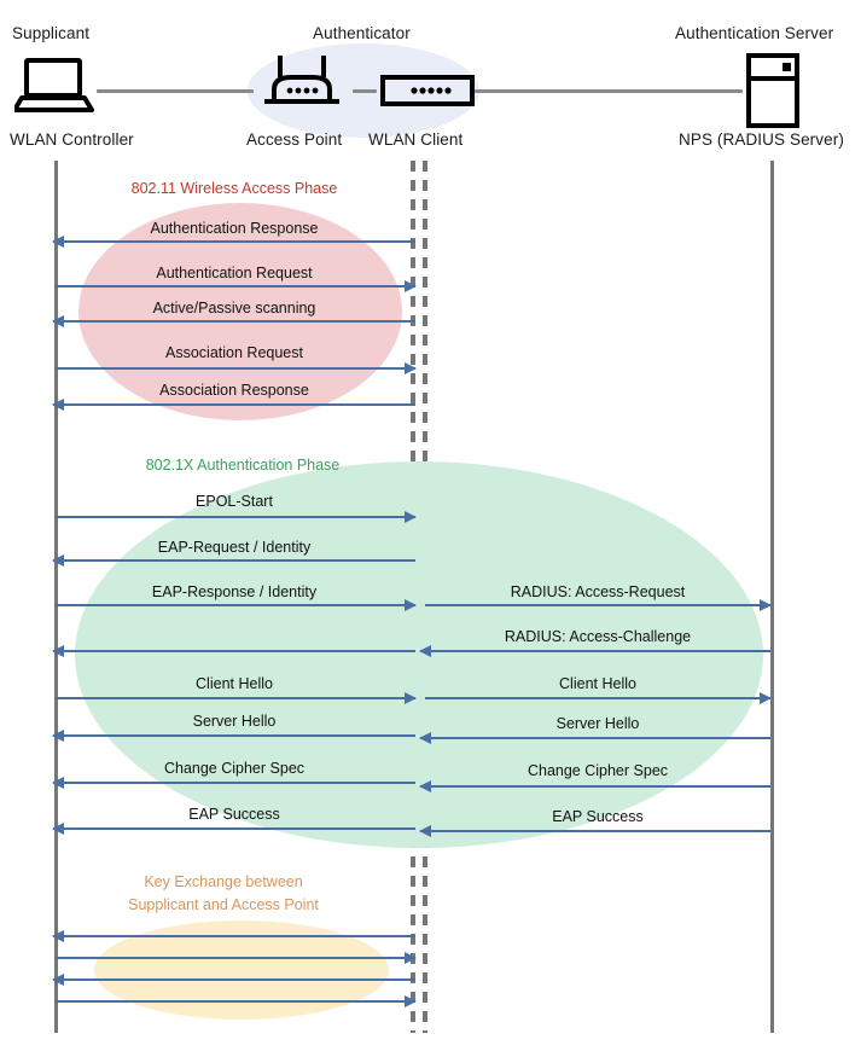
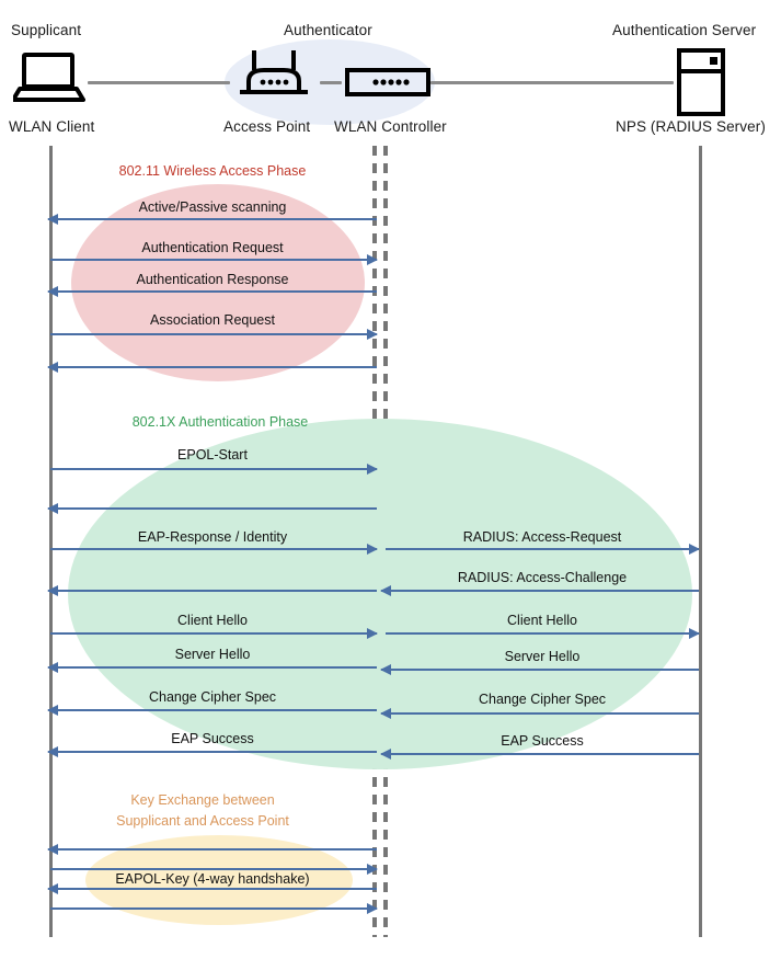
  Supplicant
  Authenticator
  Authentication Server
- WLAN Controller
+ WLAN Client
  Access Point
- WLAN Client
+ WLAN Controller
  NPS (RADIUS Server)
  802.11 Wireless Access Phase
- Authentication Response
+ Active/Passive scanning
  Authentication Request
- Active/Passive scanning
+ Authentication Response
  Association Request
- Association Response
  802.1X Authentication Phase
  EPOL-Start
- EAP-Request / Identity
  EAP-Response / Identity
  RADIUS: Access-Request
  RADIUS: Access-Challenge
  Client Hello
  Client Hello
  Server Hello
  Server Hello
  Change Cipher Spec
  Change Cipher Spec
  EAP Success
  EAP Success
  Key Exchange between
  Supplicant and Access Point
+ EAPOL-Key (4-way handshake)
